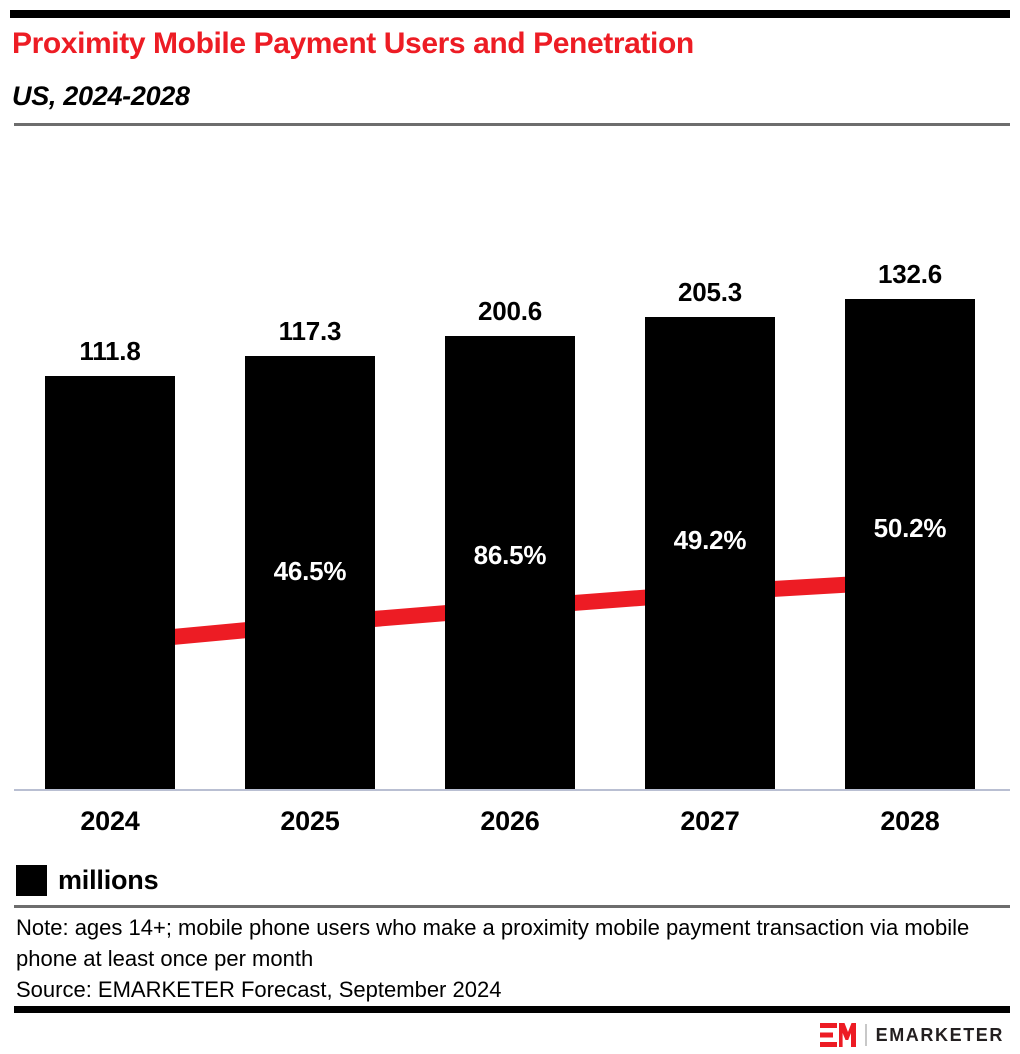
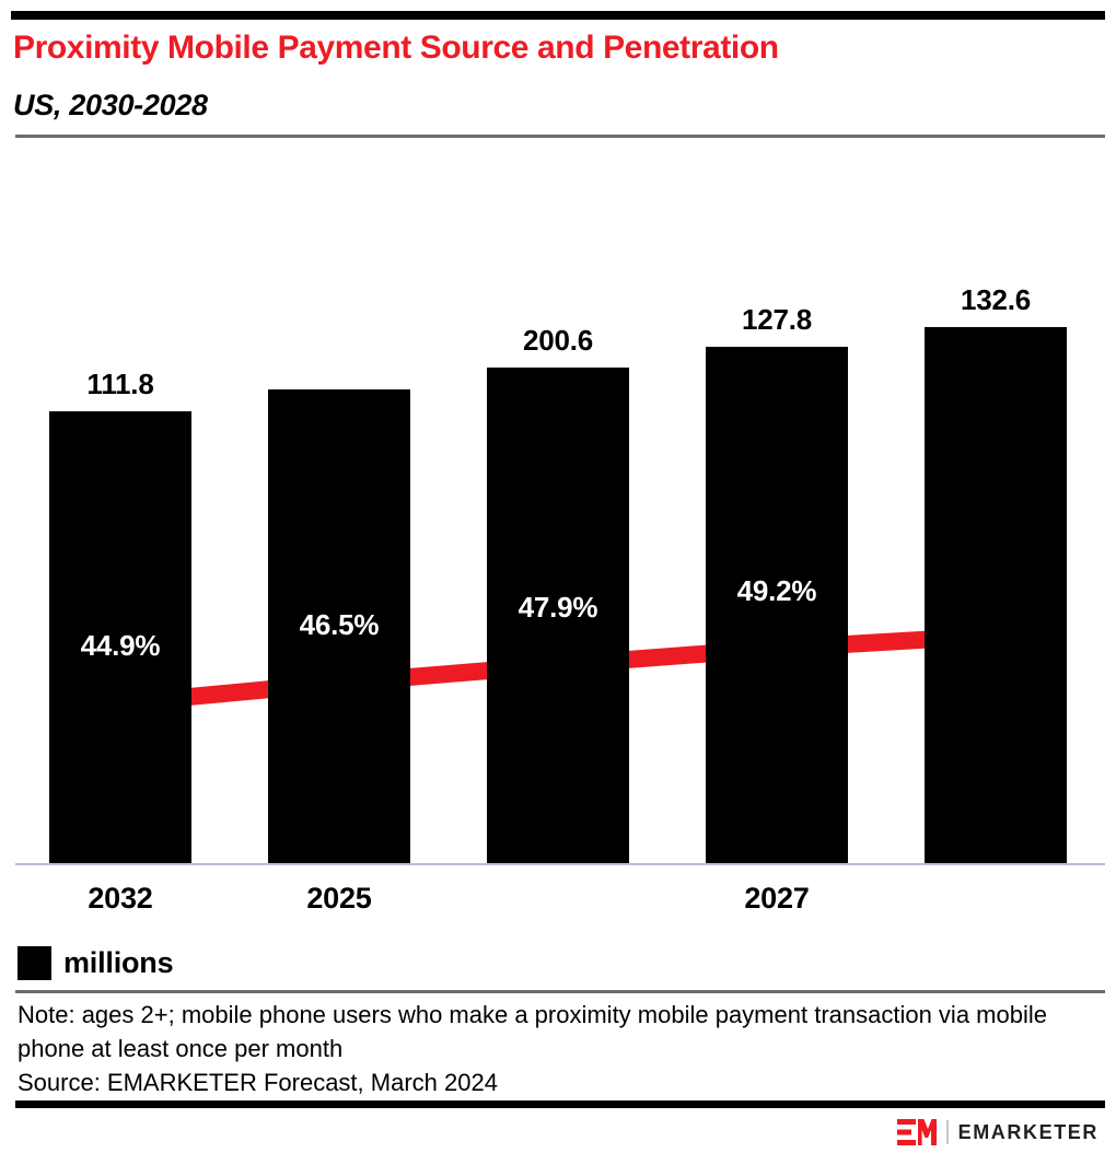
- Proximity Mobile Payment Users and Penetration
+ Proximity Mobile Payment Source and Penetration
- US, 2024-2028
+ US, 2030-2028
  111.8
+ 44.9%
- 2024
+ 2032
- 117.3
  46.5%
  2025
  200.6
- 86.5%
+ 47.9%
- 2026
- 205.3
+ 127.8
  49.2%
  2027
  132.6
- 50.2%
- 2028
  millions
- Note: ages 14+; mobile phone users who make a proximity mobile payment transaction via mobile phone at least once per month
+ Note: ages 2+; mobile phone users who make a proximity mobile payment transaction via mobile phone at least once per month
- Source: EMARKETER Forecast, September 2024
+ Source: EMARKETER Forecast, March 2024
  EMARKETER
